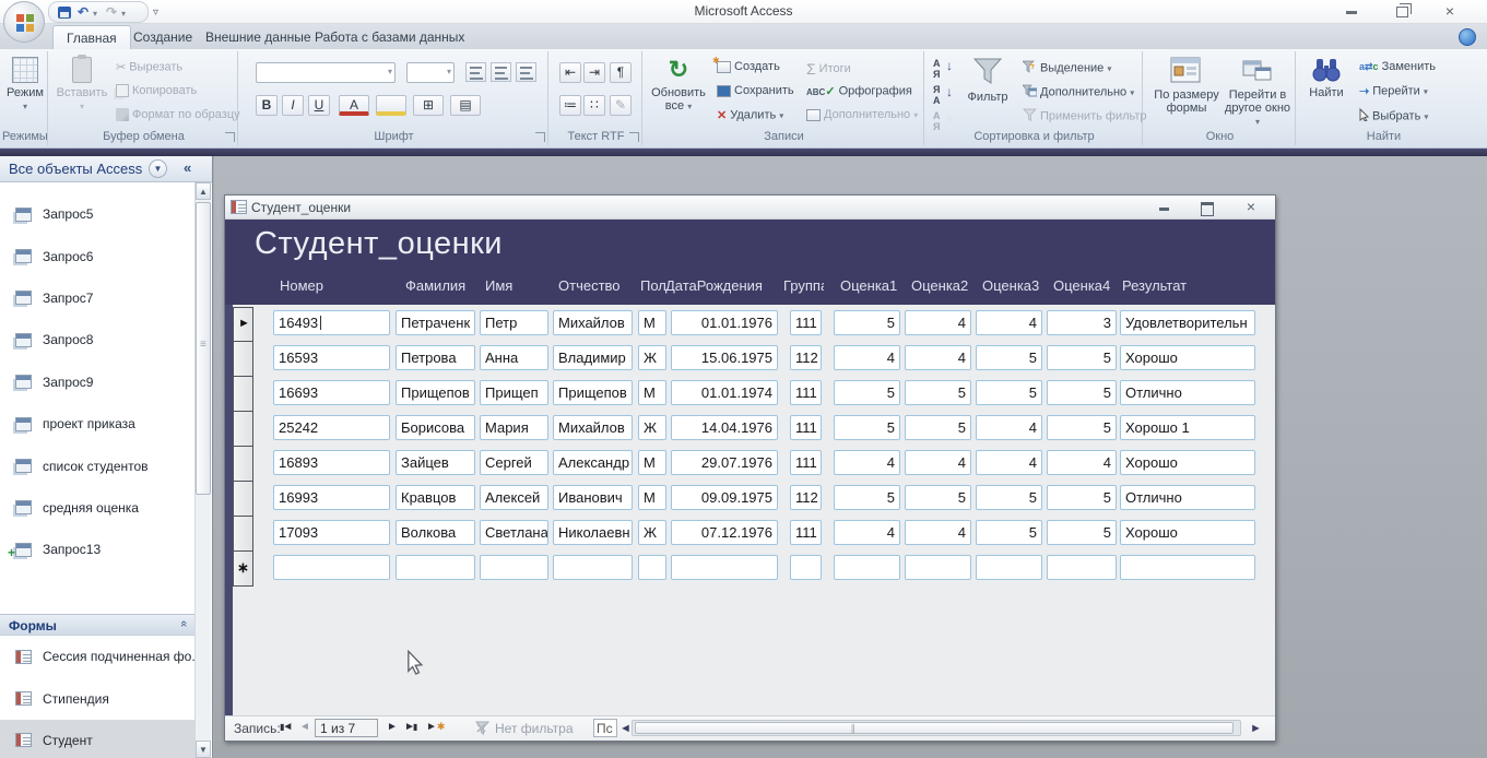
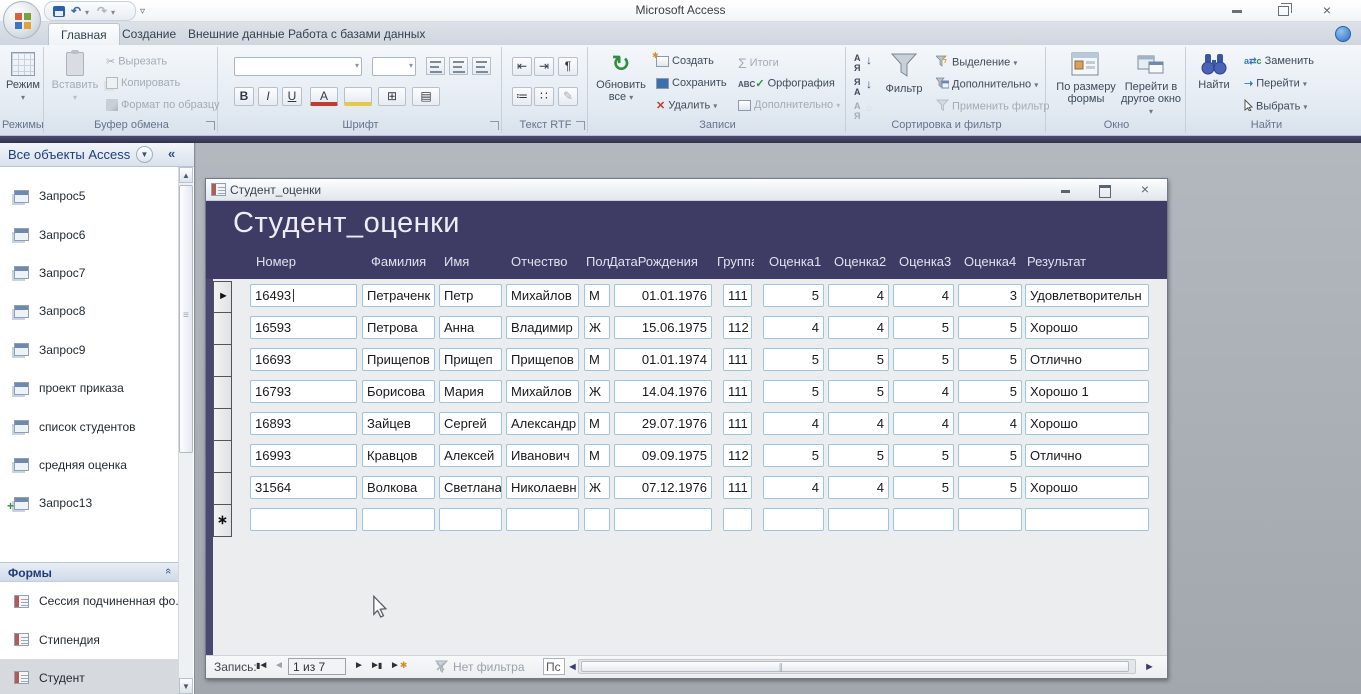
  ↶
  ▾
  ↷
  ▾
  ▿
  Microsoft Access
  ×
  Главная
  Создание
  Внешние данные
  Работа с базами данных
  Режим
  ▾
  Режимы
  Вставить
  ▾
  ✂ Вырезать
  Копировать
  Формат по образцу
  Буфер обмена
  B
  I
  U
  A
  ⊞
  ▤
  Шрифт
  ⇤
  ⇥
  ¶
  ≔
  ∷
  ✎
  Текст RTF
  ↻
  Обновить все ▾
  Создать
  Сохранить
  ✕ Удалить ▾
  Σ Итоги
  ABC✓ Орфография
  Дополнительно ▾
  Записи
  А
  Я
  Я
  А
  А
  Я
  Фильтр
  ϟ
  Выделение ▾
  Дополнительно ▾
  Применить фильтр
  Сортировка и фильтр
  По размеру формы
  Перейти в другое окно ▾
  Окно
  Найти
  a⇄c Заменить
  ➝ Перейти ▾
  Выбрать ▾
  Найти
  Все объекты Access
  ▼
  «
  Запрос5
  Запрос6
  Запрос7
  Запрос8
  Запрос9
  проект приказа
  список студентов
  средняя оценка
  Запрос13
  Формы
  Сессия подчиненная фо
  Стипендия
  Студент
  ▲
  ▼
  Студент_оценки
  ×
  Студент_оценки
  Номер
  Фамилия
  Имя
  Отчество
  Пол
  ДатаРождения
  Групп
  Оценка1
  Оценка2
  Оценка3
  Оценка4
  Результат
  ►
  ∗
  16493
  Петраченк
  Петр
  Михайлов
  М
  01.01.1976
  111
  5
  4
  4
  3
  Удовлетворительн
  16593
  Петрова
  Анна
  Владимир
  Ж
  15.06.1975
  112
  4
  4
  5
  5
  Хорошо
  16693
  Прищепов
  Прищеп
  Прищепов
  М
  01.01.1974
  111
  5
  5
  5
  5
  Отлично
- 25242
+ 16793
  Борисова
  Мария
  Михайлов
  Ж
  14.04.1976
  111
  5
  5
  4
  5
  Хорошо 1
  16893
  Зайцев
  Сергей
  Александр
  М
  29.07.1976
  111
  4
  4
  4
  4
  Хорошо
  16993
  Кравцов
  Алексей
  Иванович
  М
  09.09.1975
  112
  5
  5
  5
  5
  Отлично
- 17093
+ 31564
  Волкова
  Светлана
  Николаевн
  Ж
  07.12.1976
  111
  4
  4
  5
  5
  Хорошо
  Запись:
  ◄
  ◄
  1 из 7
  ►
  ►
  ►✱
  Нет фильтра
  Пс
  ◄
  ►
